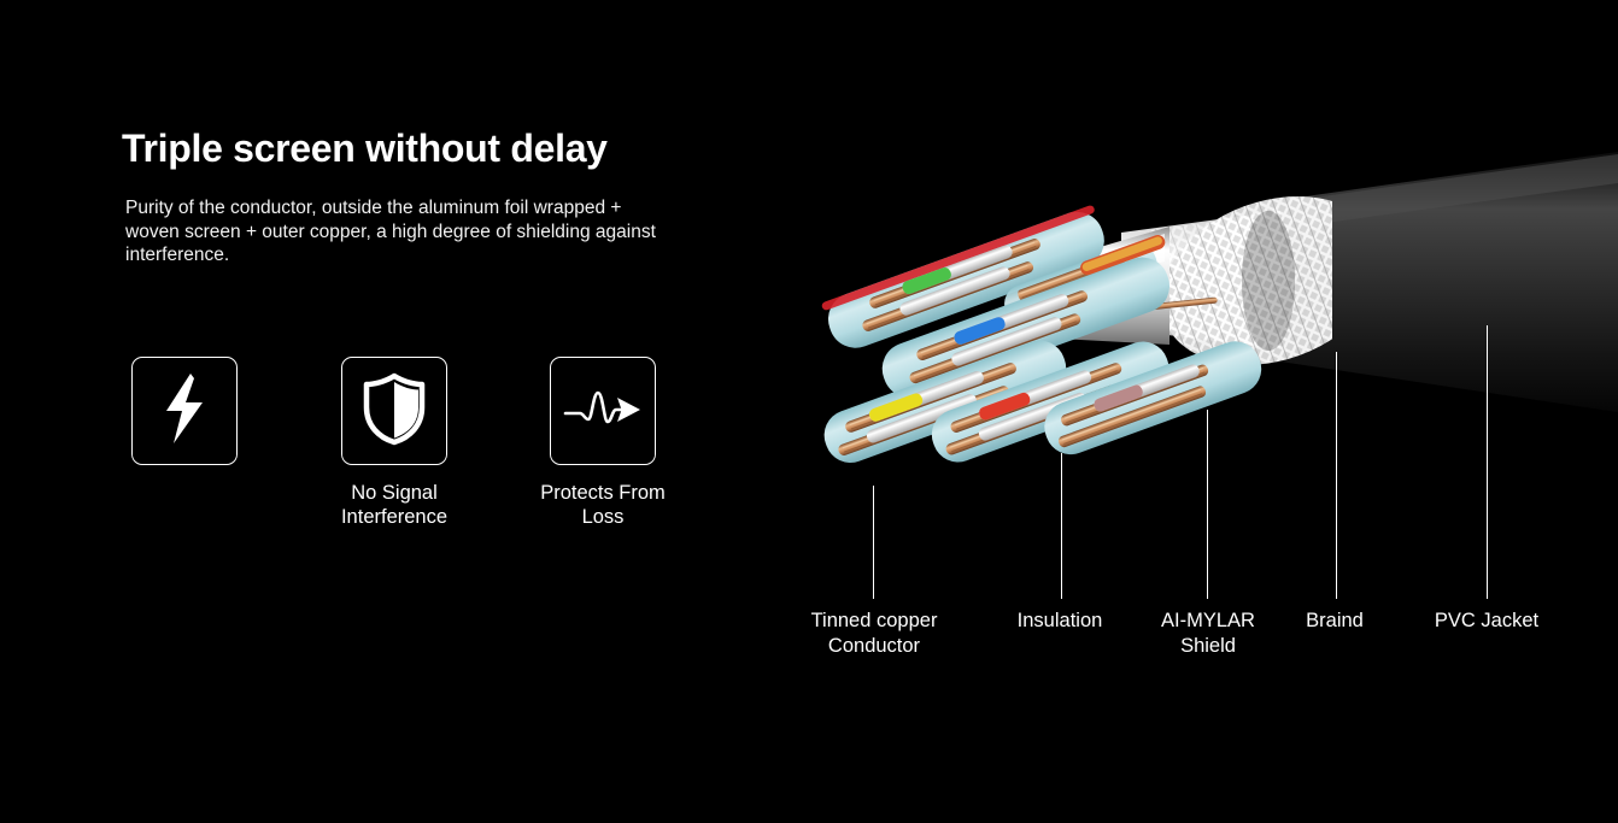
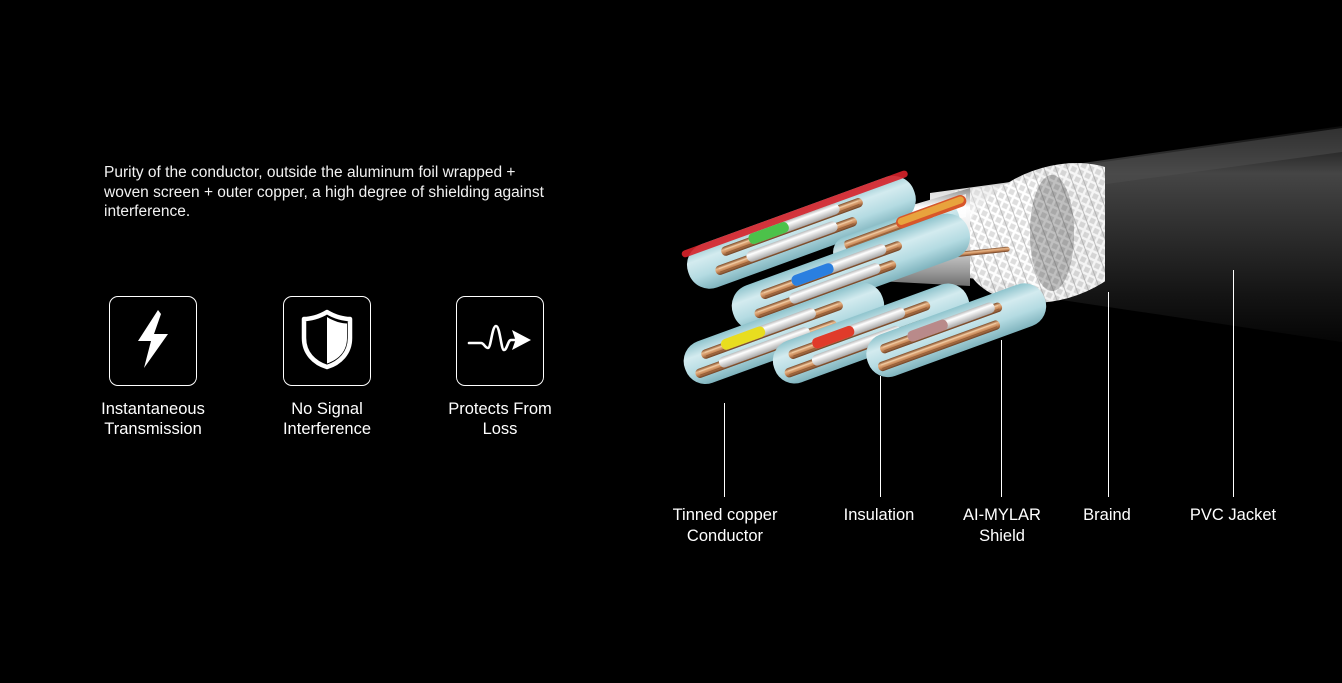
- Triple screen without delay
  Purity of the conductor, outside the aluminum foil wrapped + woven screen + outer copper, a high degree of shielding against interference.
+ Instantaneous
+ Transmission
  No Signal
  Interference
  Protects From
  Loss
  Tinned copper
  Conductor
  Insulation
  AI-MYLAR
  Shield
  Braind
  PVC Jacket
